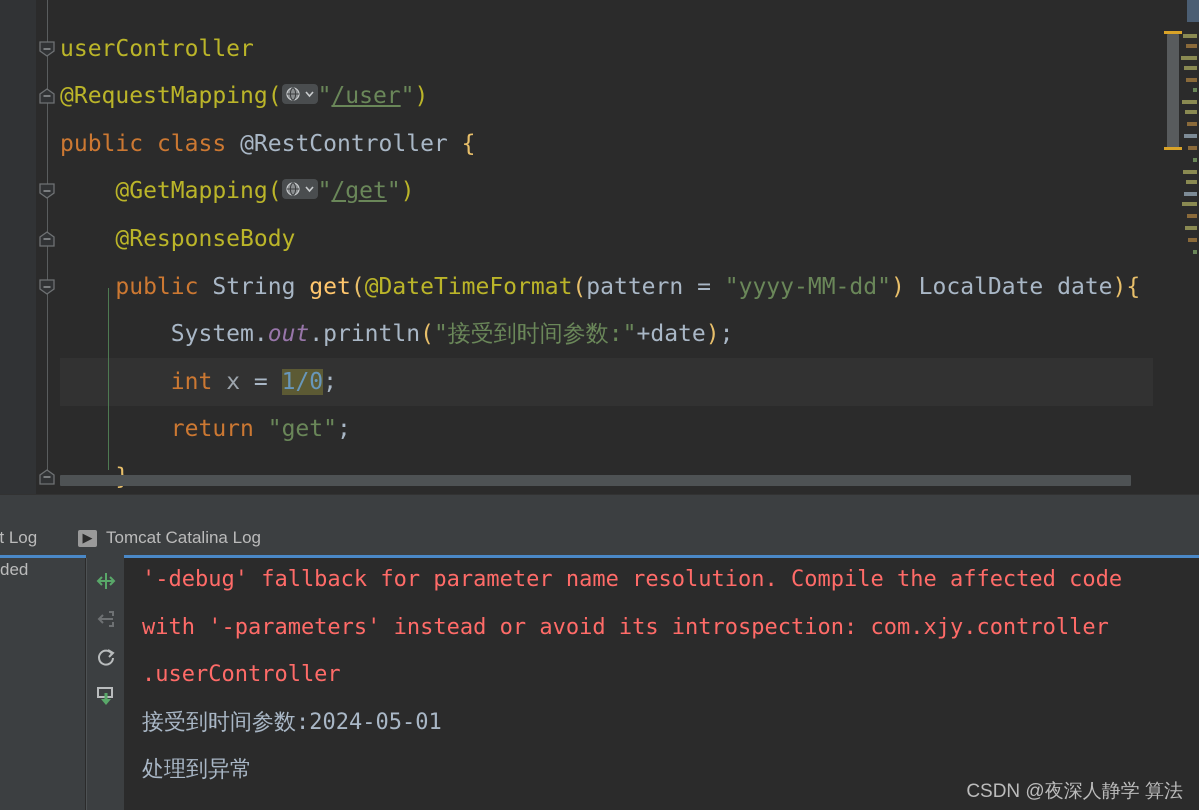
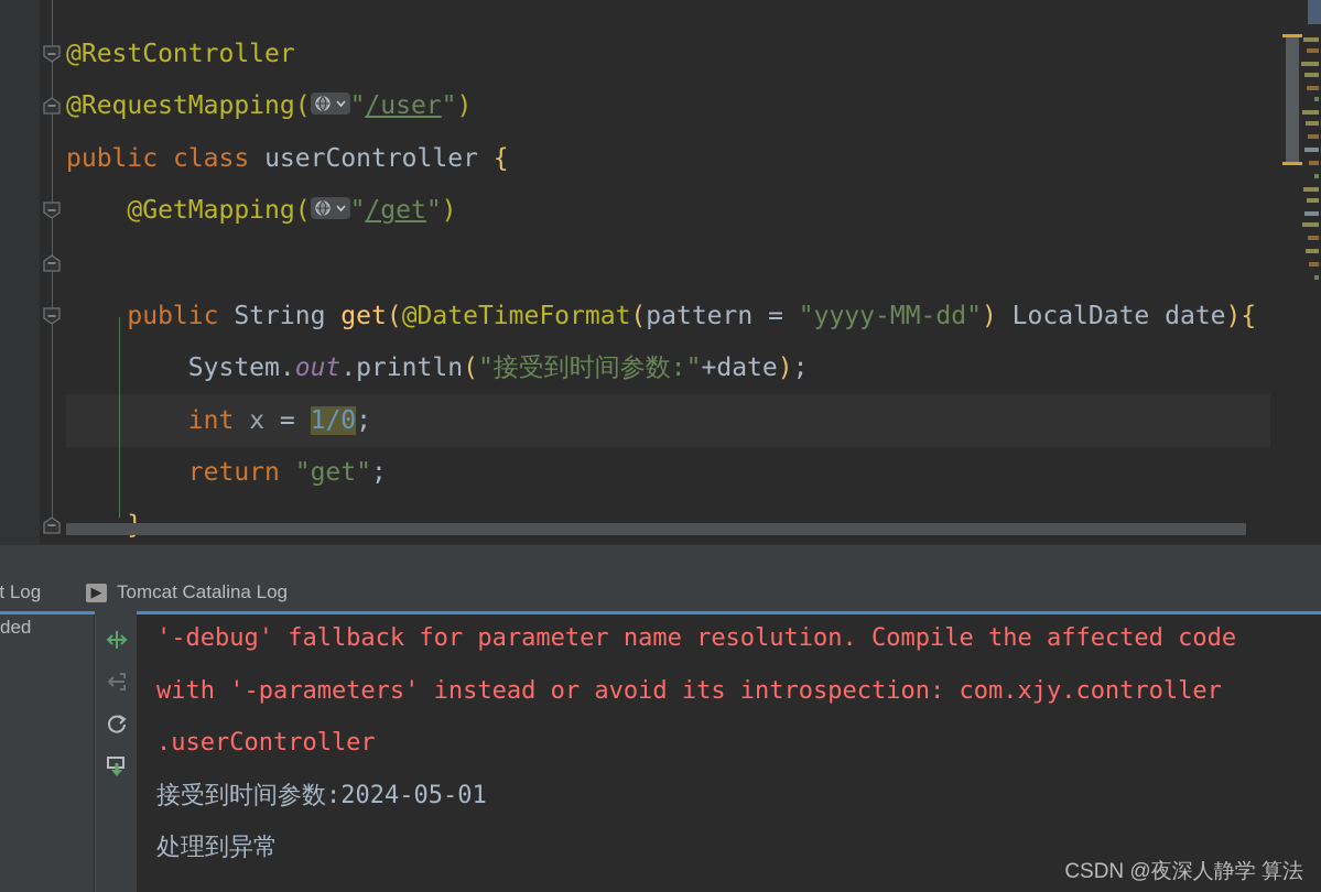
- userController
+ @RestController
  @RequestMapping( "/user")
- public class @RestController {
+ public class userController {
  @GetMapping( "/get")
- @ResponseBody
  public String get(@DateTimeFormat(pattern = "yyyy-MM-dd") LocalDate date){
  System.out.println("接受到时间参数:"+date);
  int x = 1/0;
  return "get";
  ▶
  Tomcat Catalina Log
  ded
  '-debug' fallback for parameter name resolution. Compile the affected code
  with '-parameters' instead or avoid its introspection: com.xjy.controller
  .userController
  接受到时间参数:2024-05-01
  处理到异常
  CSDN @夜深人静学 算法
